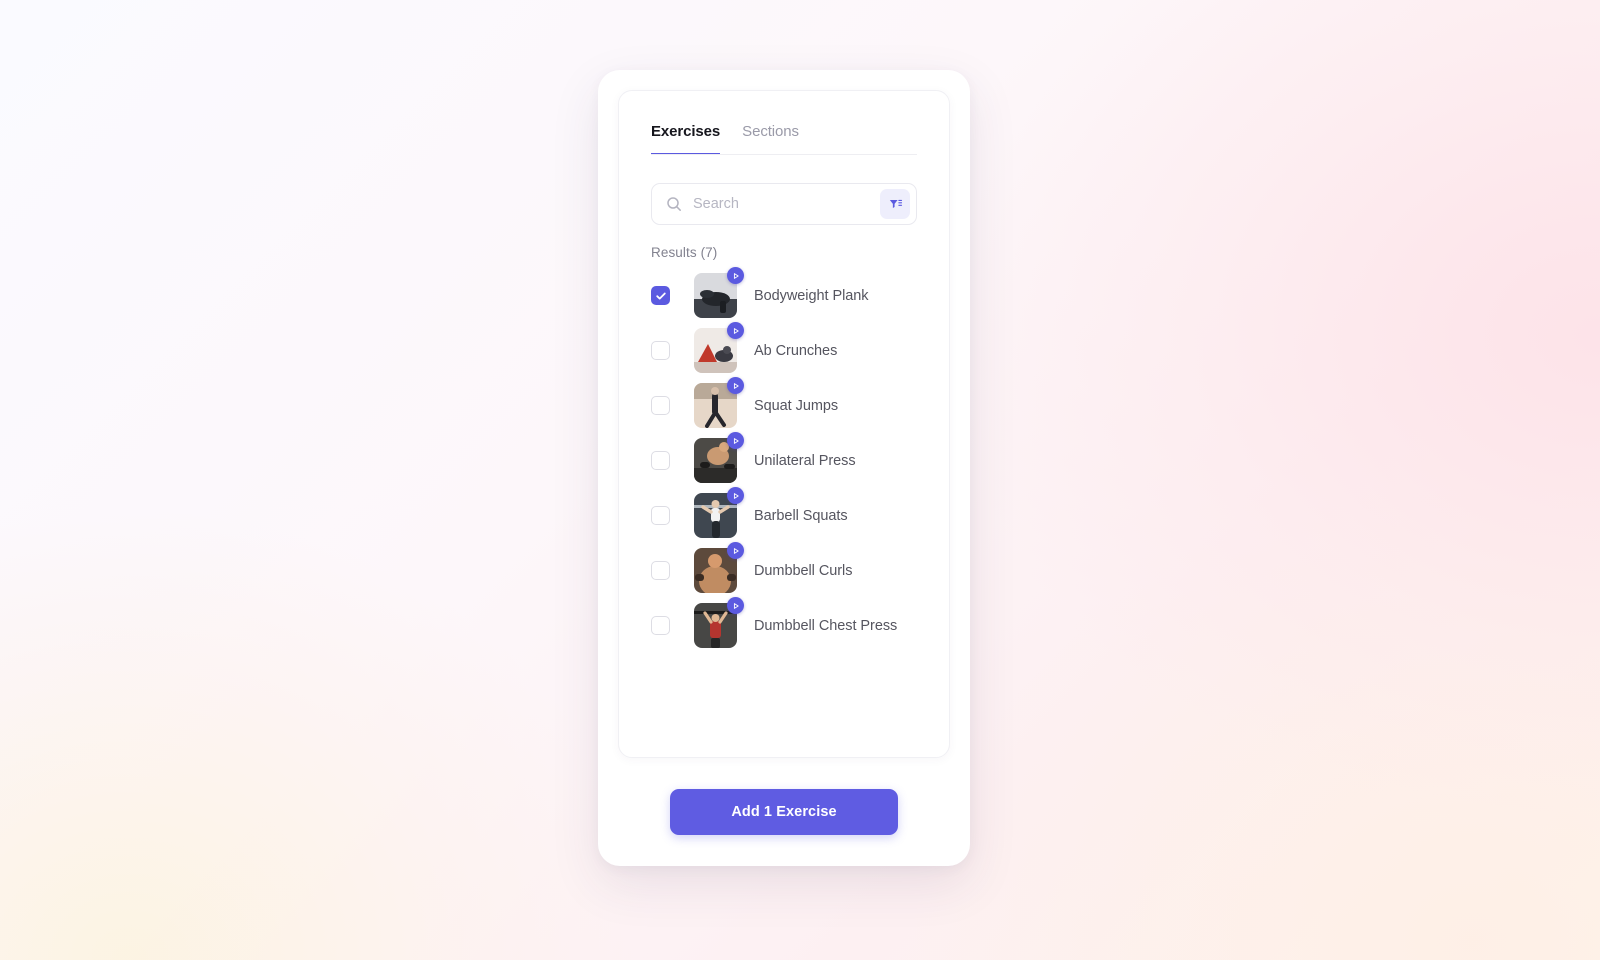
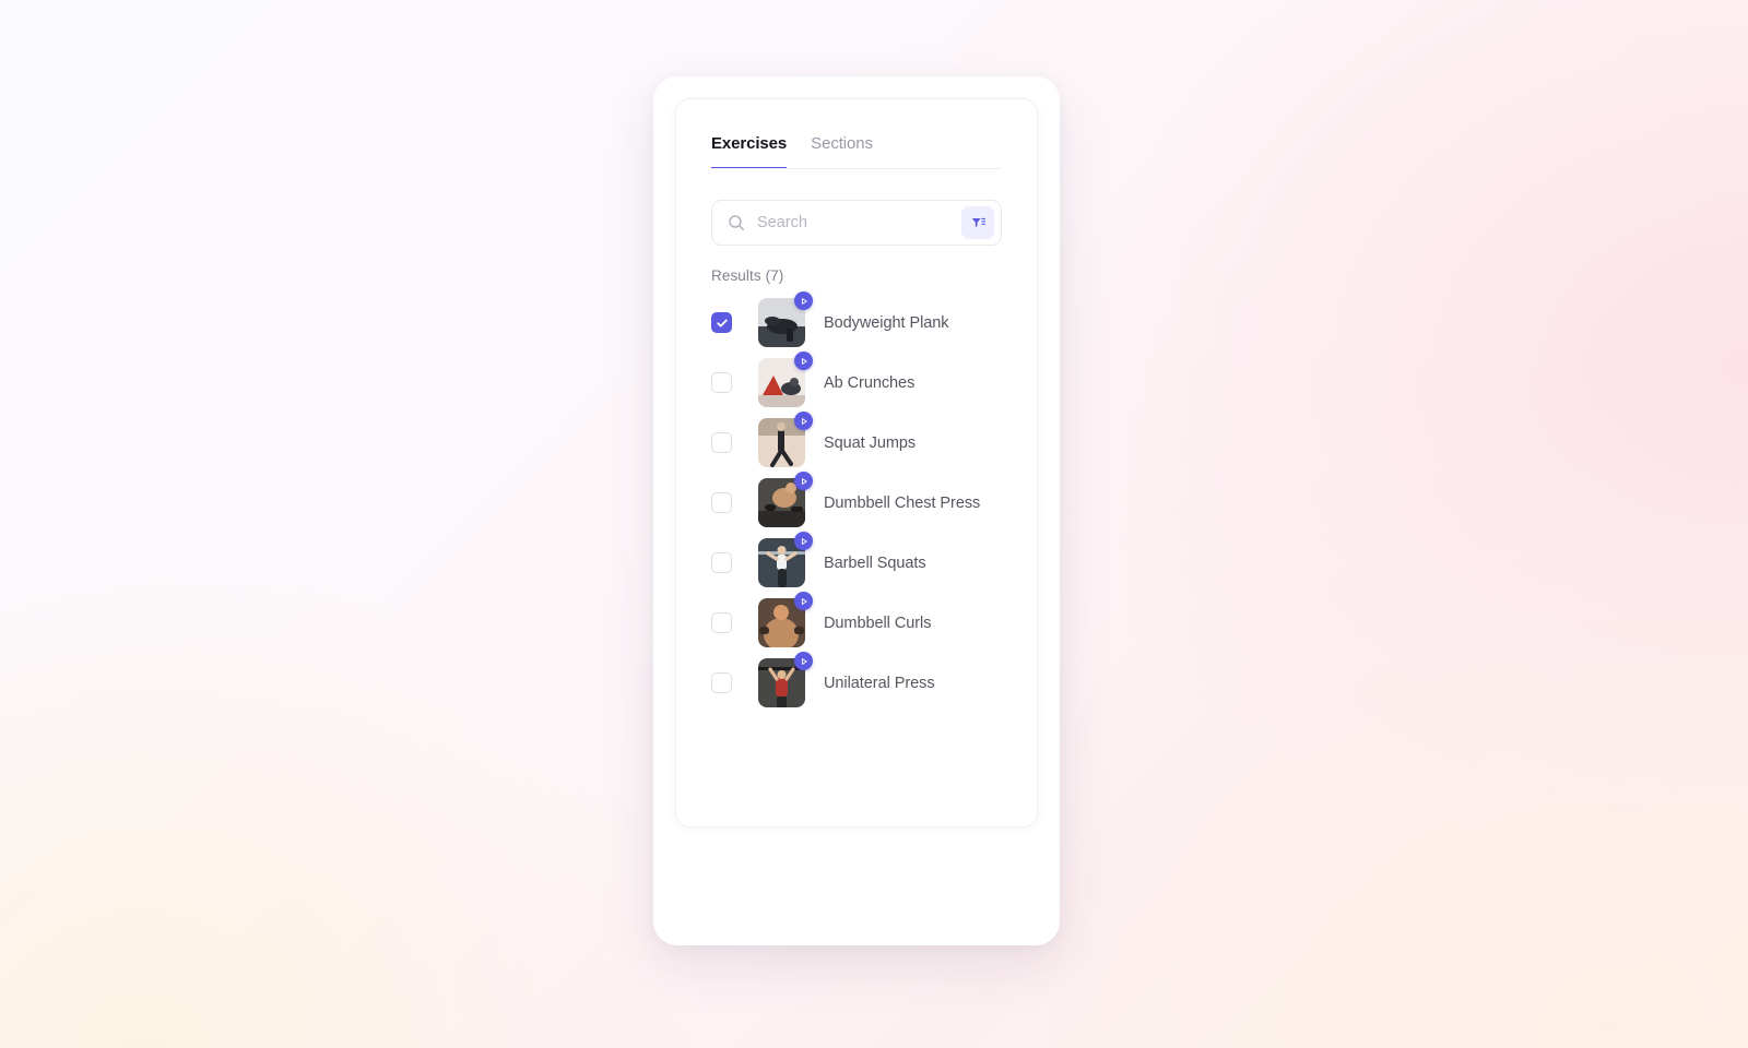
  Exercises
  Sections
  Search
  Results (7)
  Bodyweight Plank
  Ab Crunches
  Squat Jumps
- Unilateral Press
+ Dumbbell Chest Press
  Barbell Squats
  Dumbbell Curls
- Dumbbell Chest Press
+ Unilateral Press
- Add 1 Exercise
